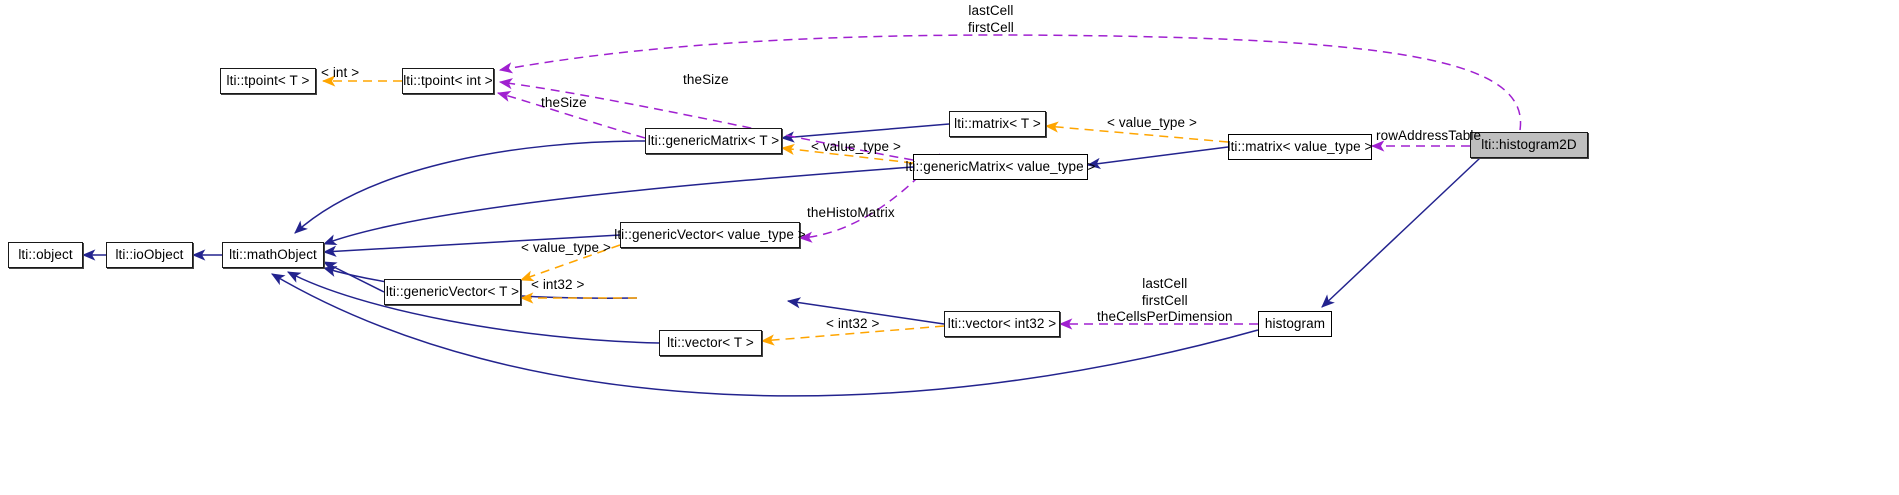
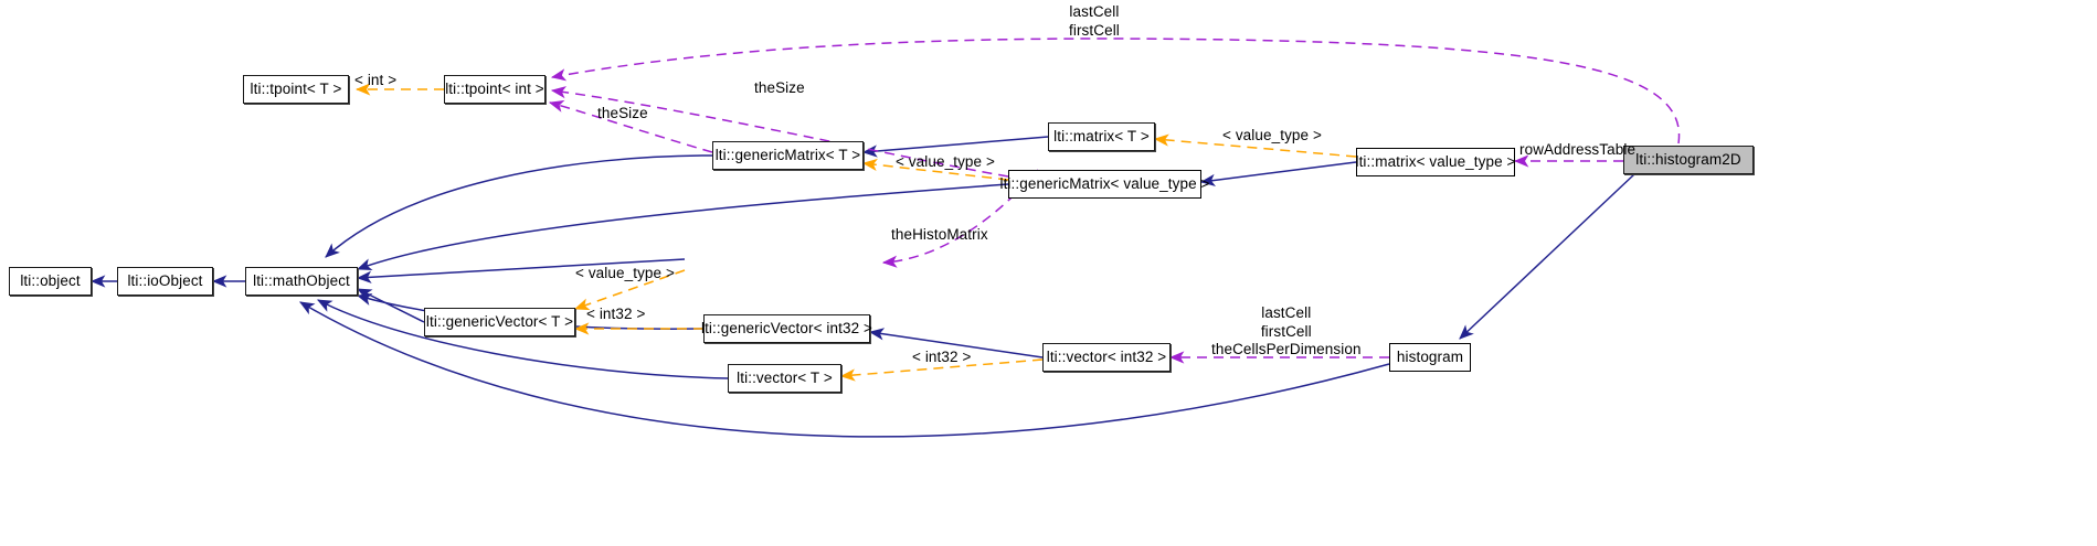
  lti::tpoint< T >
  lti::tpoint< int >
  lti::genericMatrix< T >
  lti::matrix< T >
  lti::genericMatrix< value_type >
  lti::matrix< value_type >
  lti::histogram2D
  lti::object
  lti::ioObject
  lti::mathObject
- lti::genericVector< value_type >
  lti::genericVector< T >
+ lti::genericVector< int32 >
  lti::vector< T >
  lti::vector< int32 >
  histogram
  lastCell
  firstCell
  < int >
  theSize
  theSize
  < value_type >
  rowAddressTable
  < value_type >
  theHistoMatrix
  < value_type >
  < int32 >
  lastCell
  firstCell
  theCellsPerDimension
  < int32 >
